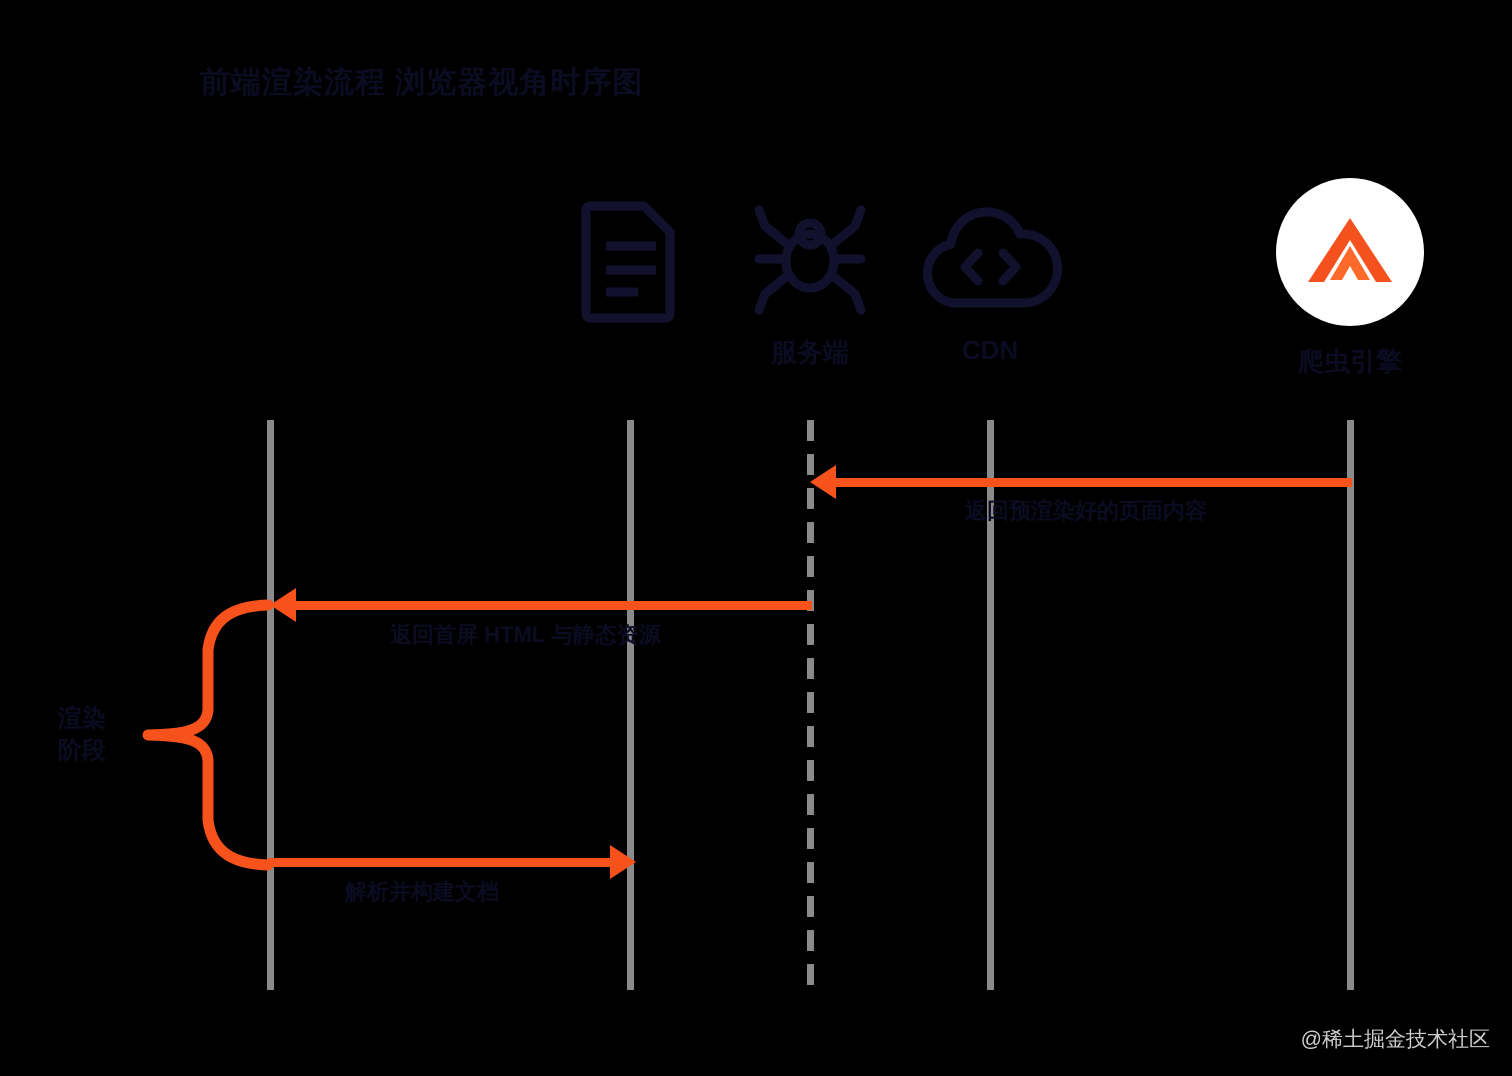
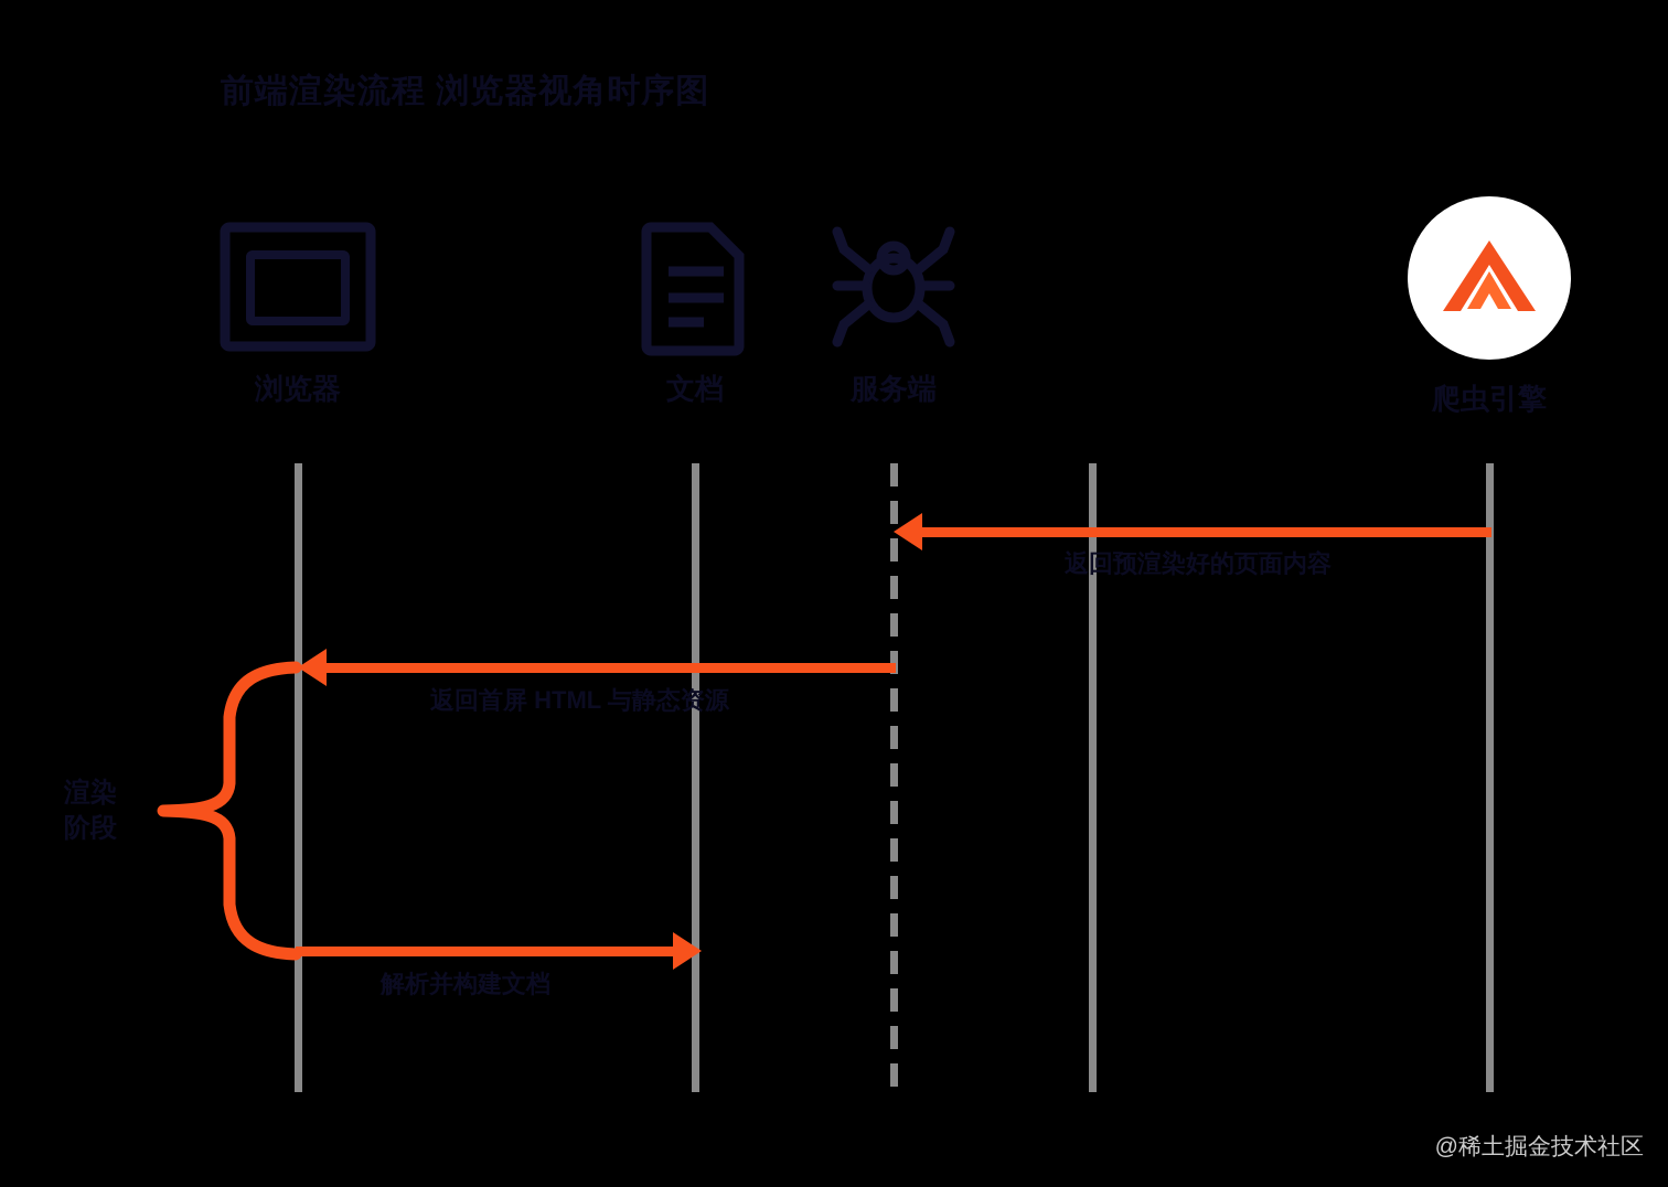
  前端渲染流程 浏览器视角时序图
+ 浏览器
+ 文档
  服务端
- CDN
  爬虫引擎
  返回预渲染好的页面内容
  返回首屏 HTML 与静态资源
  解析并构建文档
  渲染
  阶段
  @稀土掘金技术社区
